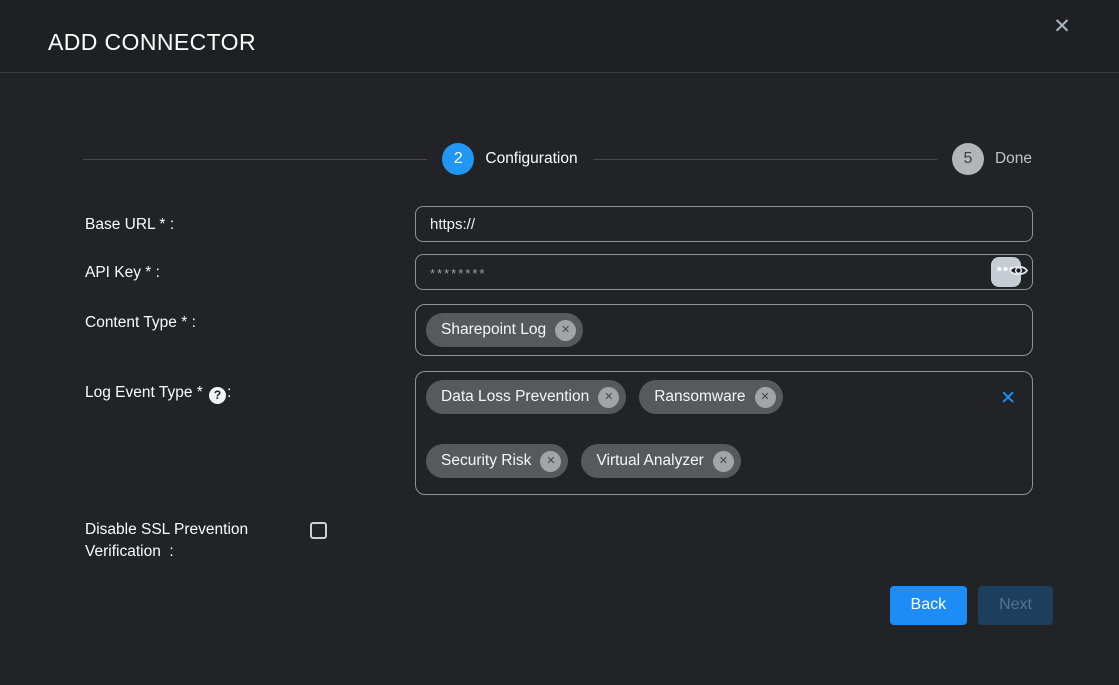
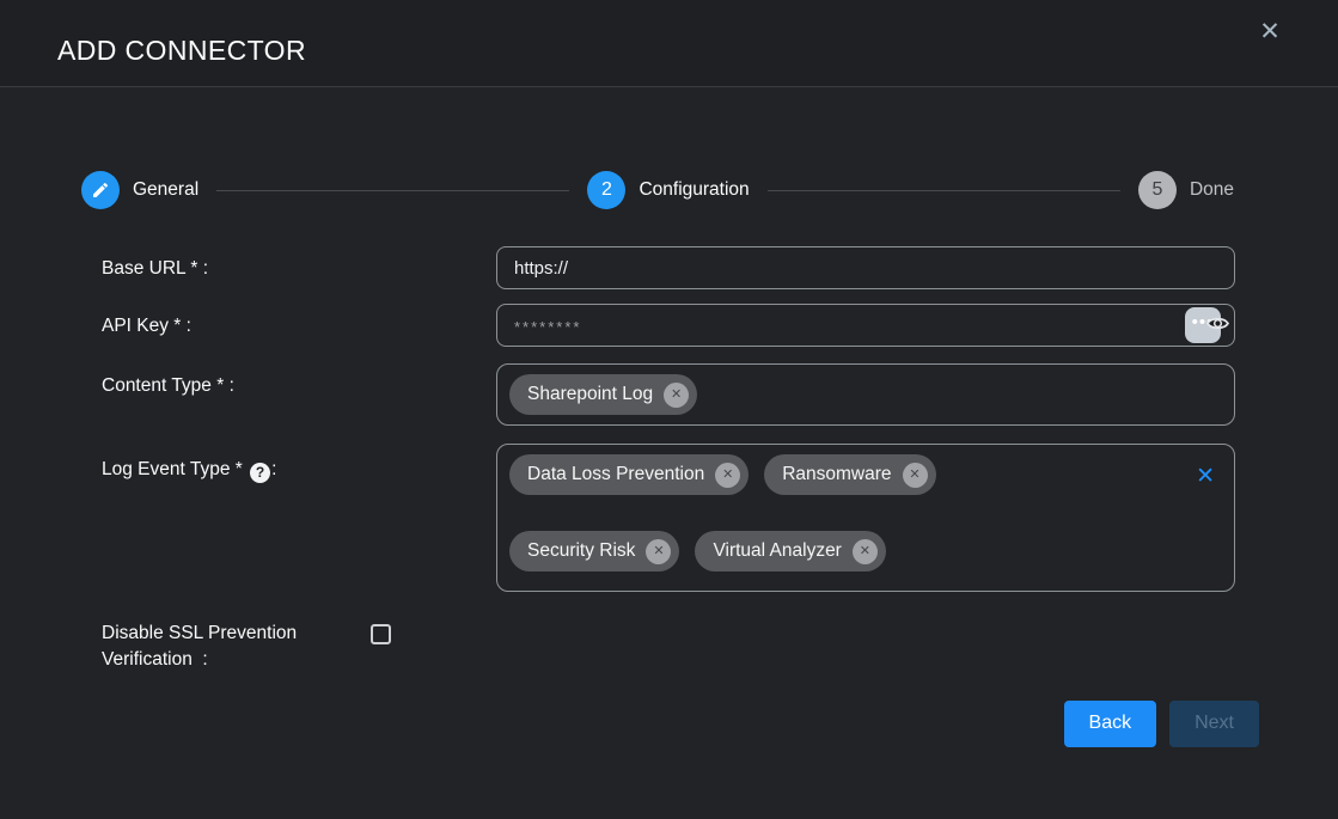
  ADD CONNECTOR
  ✕
+ General
  2
  Configuration
  5
  Done
  Base URL * :
  https://
  API Key * :
  ********
  Content Type * :
  Sharepoint Log
  ✕
  Log Event Type * ? :
  Data Loss Prevention
  ✕
  Ransomware
  ✕
  Security Risk
  ✕
  Virtual Analyzer
  ✕
  ✕
  Disable SSL Prevention Verification :
  Back
  Next
